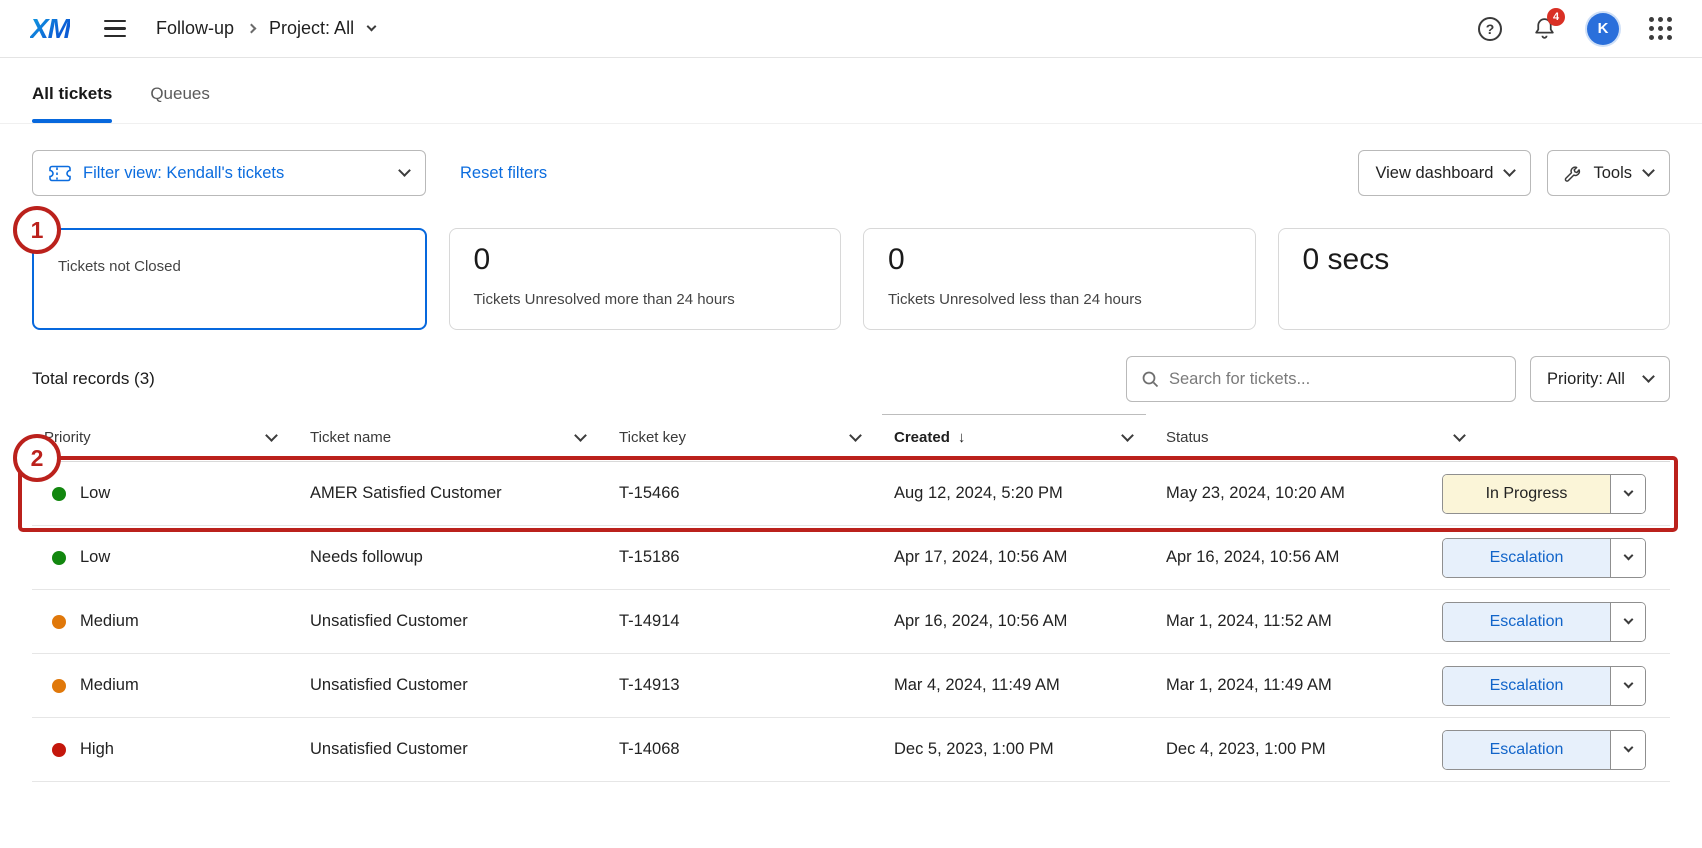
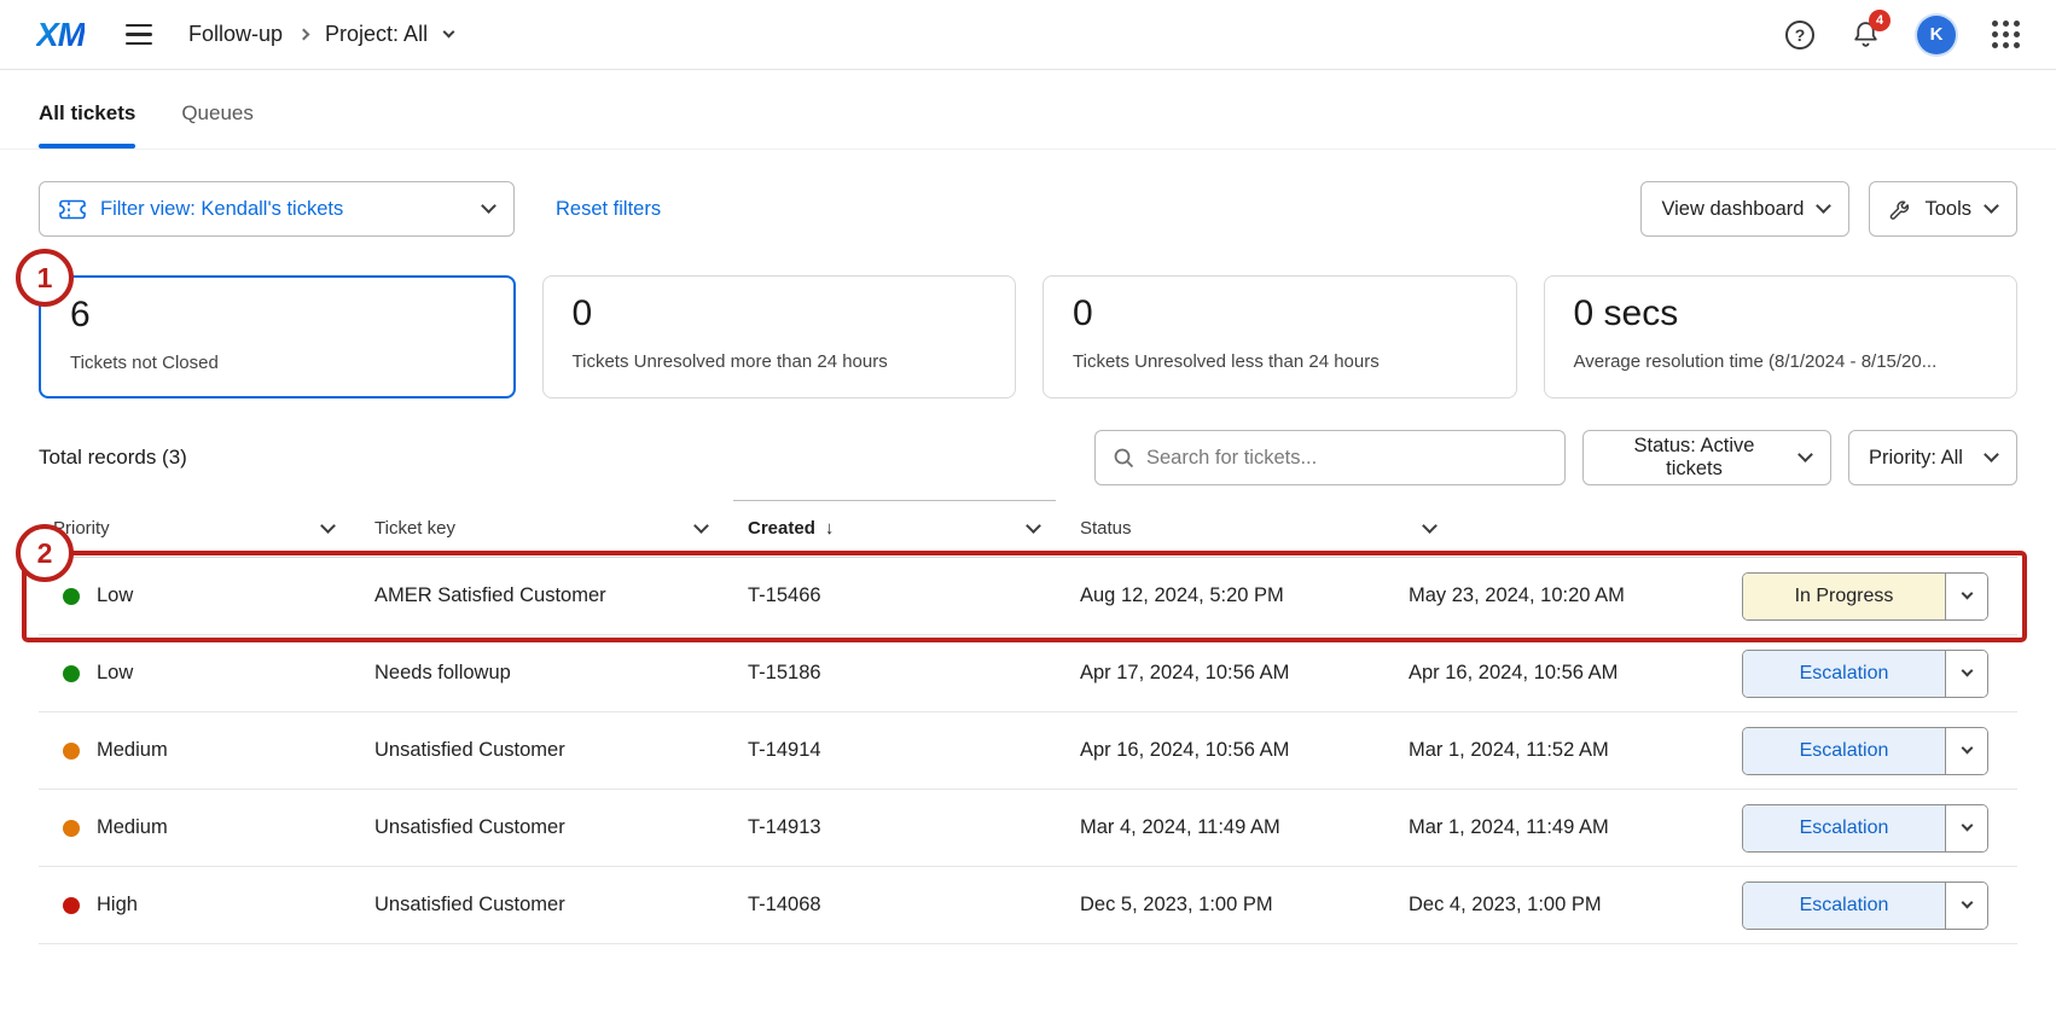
  XM
  Follow-up
  Project: All
  4
  K
  All tickets
  Queues
  Filter view: Kendall's tickets
  Reset filters
  View dashboard
  Tools
+ 6
  Tickets not Closed
  0
  Tickets Unresolved more than 24 hours
  0
  Tickets Unresolved less than 24 hours
  0 secs
+ Average resolution time (8/1/2024 - 8/15/20...
  Total records (3)
  Search for tickets...
+ Status: Active tickets
  Priority: All
  riority
- Ticket name
  Ticket key
  Created
  Status
  Low
  AMER Satisfied Customer
  T-15466
  Aug 12, 2024, 5:20 PM
  May 23, 2024, 10:20 AM
  In Progress
  Low
  Needs followup
  T-15186
  Apr 17, 2024, 10:56 AM
  Apr 16, 2024, 10:56 AM
  Escalation
  Medium
  Unsatisfied Customer
  T-14914
  Apr 16, 2024, 10:56 AM
  Mar 1, 2024, 11:52 AM
  Escalation
  Medium
  Unsatisfied Customer
  T-14913
  Mar 4, 2024, 11:49 AM
  Mar 1, 2024, 11:49 AM
  Escalation
  High
  Unsatisfied Customer
  T-14068
  Dec 5, 2023, 1:00 PM
  Dec 4, 2023, 1:00 PM
  Escalation
  1
  2
